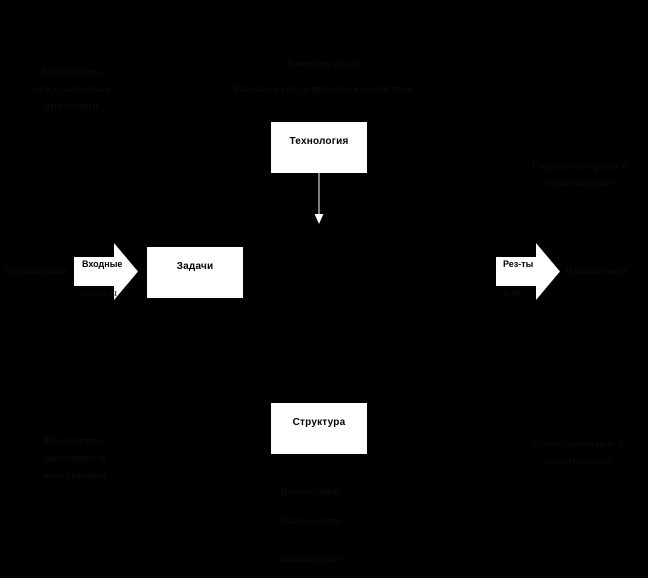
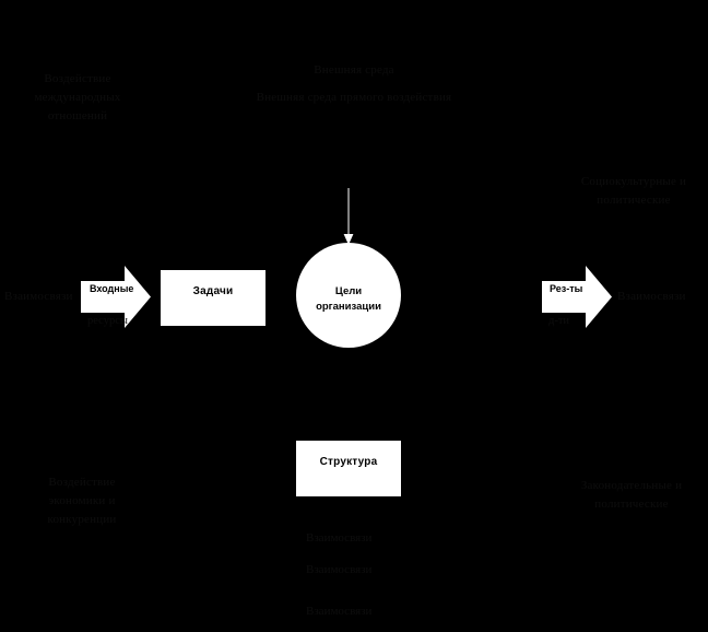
- Технология
  Входные
  ресурсы
  Задачи
+ Цели
+ организации
  Рез-ты
  Структура
